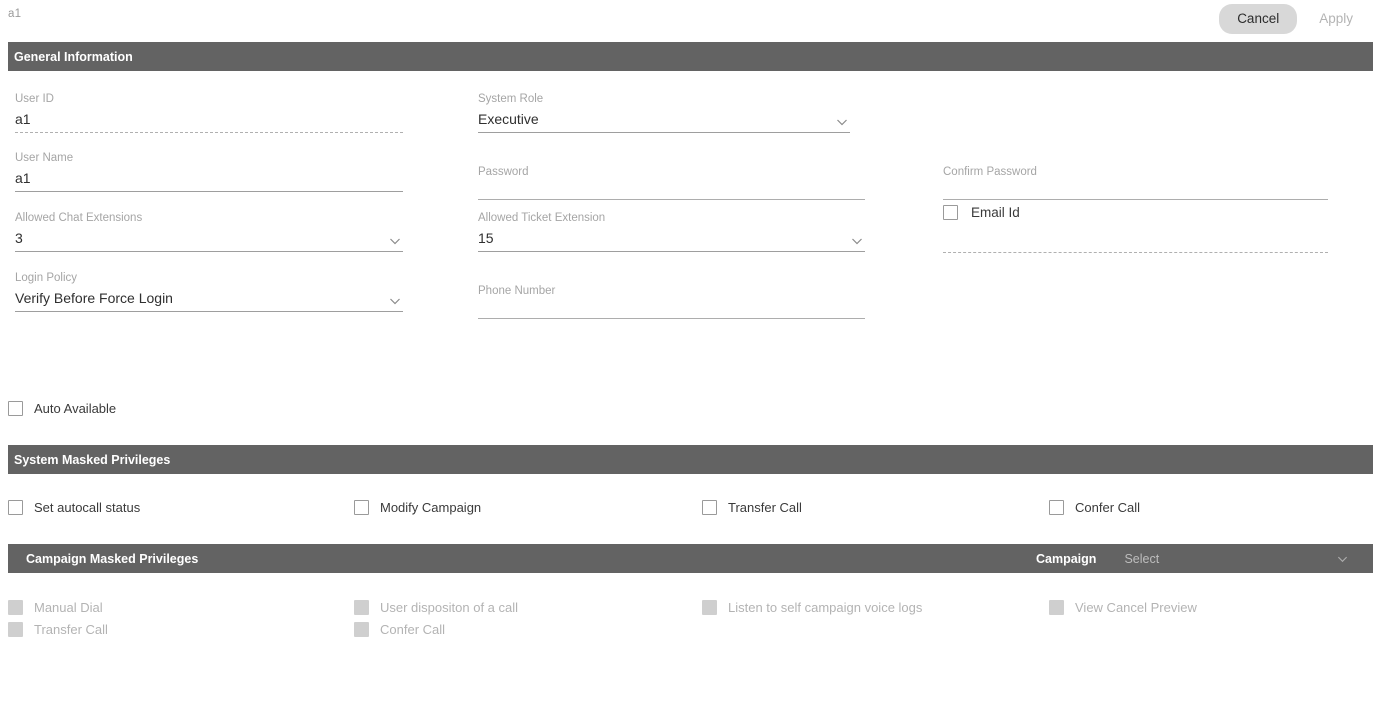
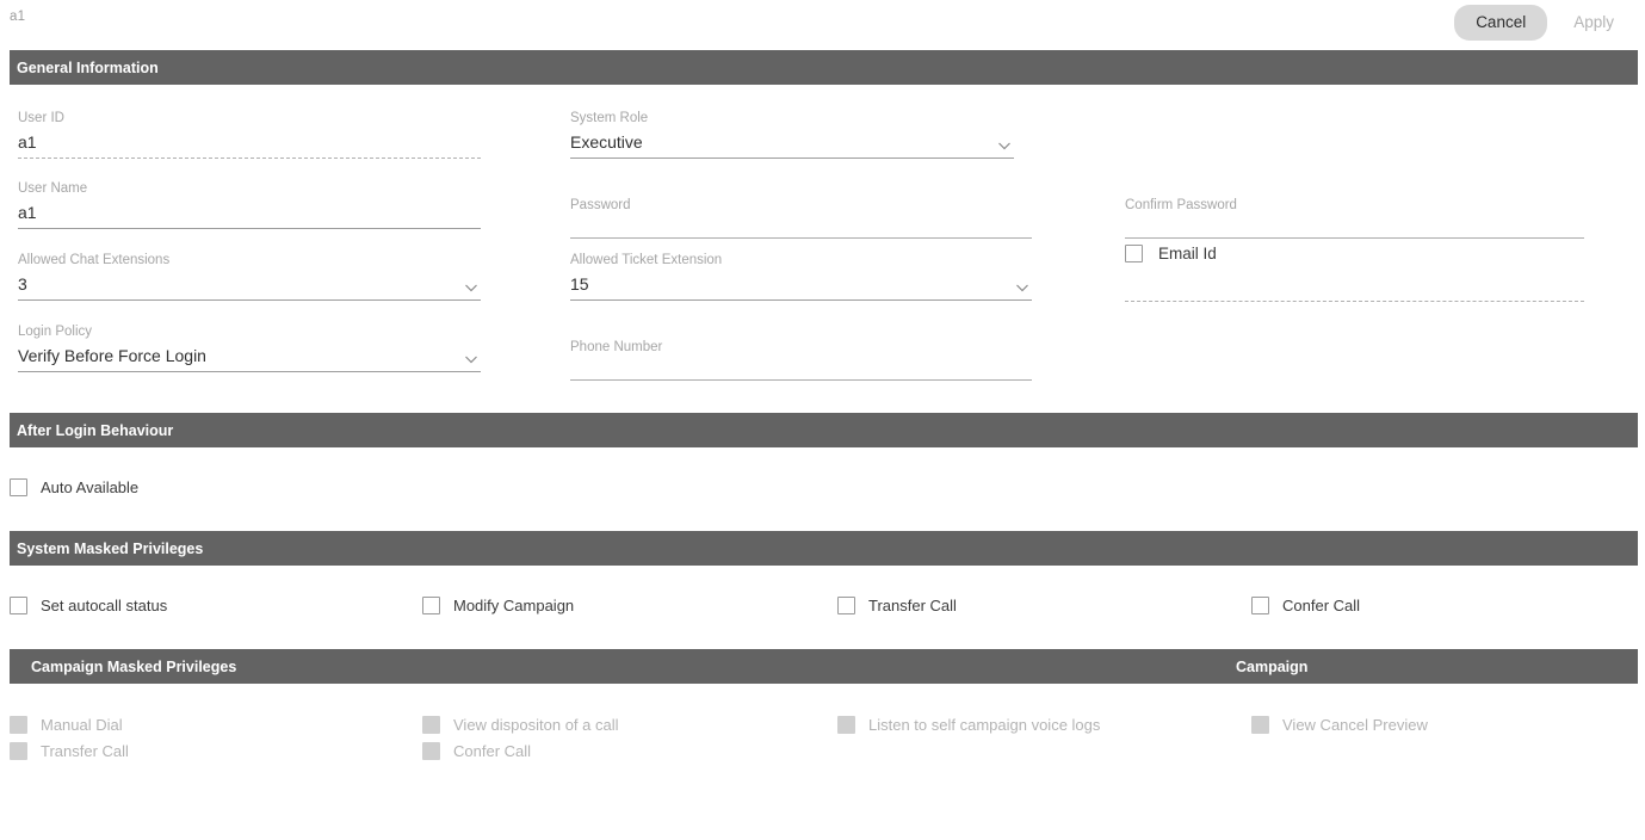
  a1
  Cancel
  Apply
  General Information
  User ID
  a1
  User Name
  a1
  Allowed Chat Extensions
  3
  Login Policy
  Verify Before Force Login
  System Role
  Executive
  Password
  Allowed Ticket Extension
  15
  Phone Number
  Confirm Password
  Email Id
+ After Login Behaviour
  Auto Available
  System Masked Privileges
  Set autocall status
  Modify Campaign
  Transfer Call
  Confer Call
  Campaign Masked Privileges
  Campaign
- Select
  Manual Dial
  Transfer Call
- User dispositon of a call
+ View dispositon of a call
  Confer Call
  Listen to self campaign voice logs
  View Cancel Preview
